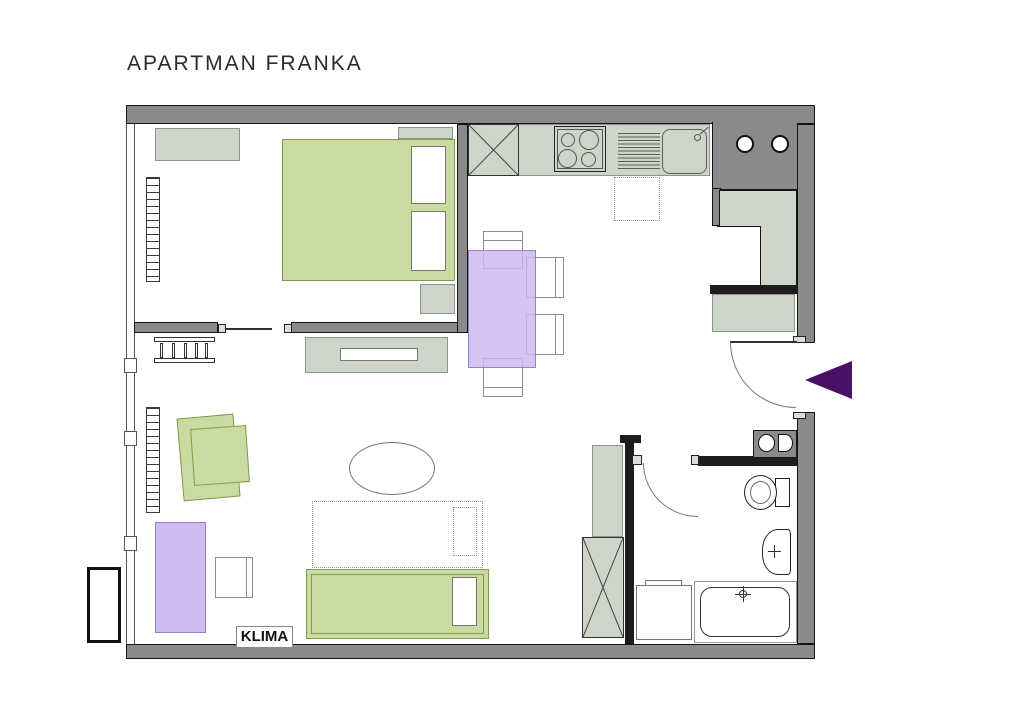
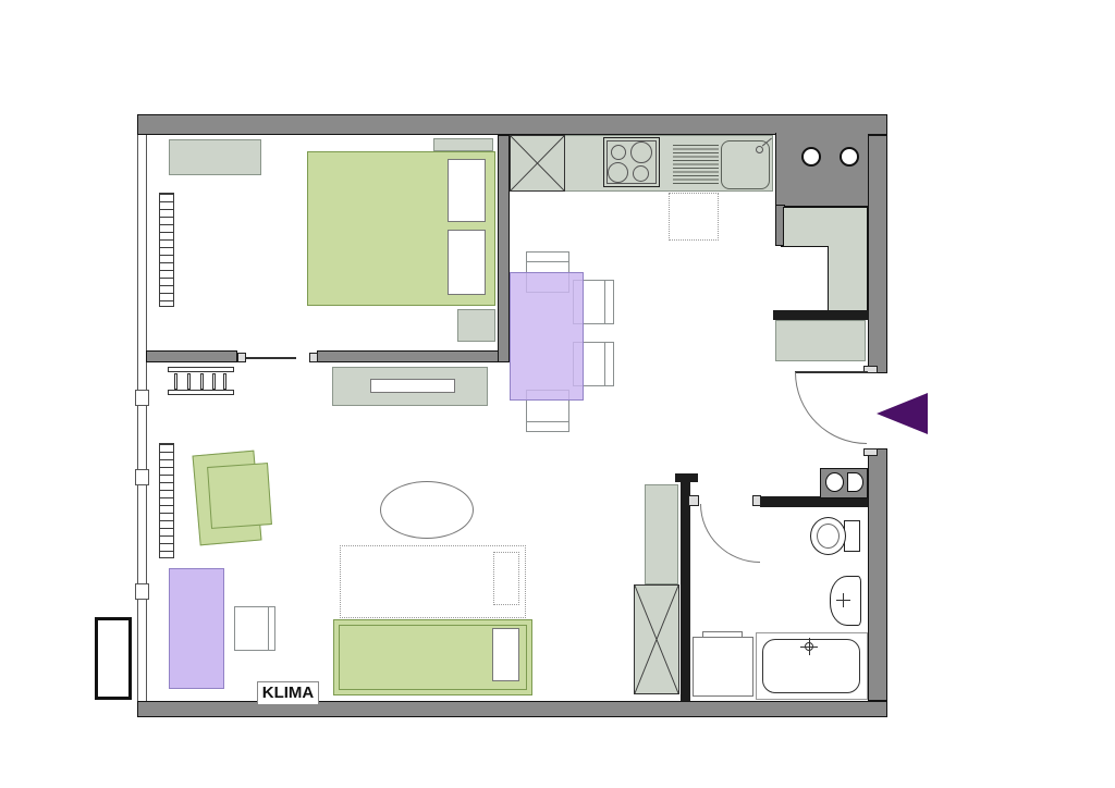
- APARTMAN FRANKA
  KLIMA
